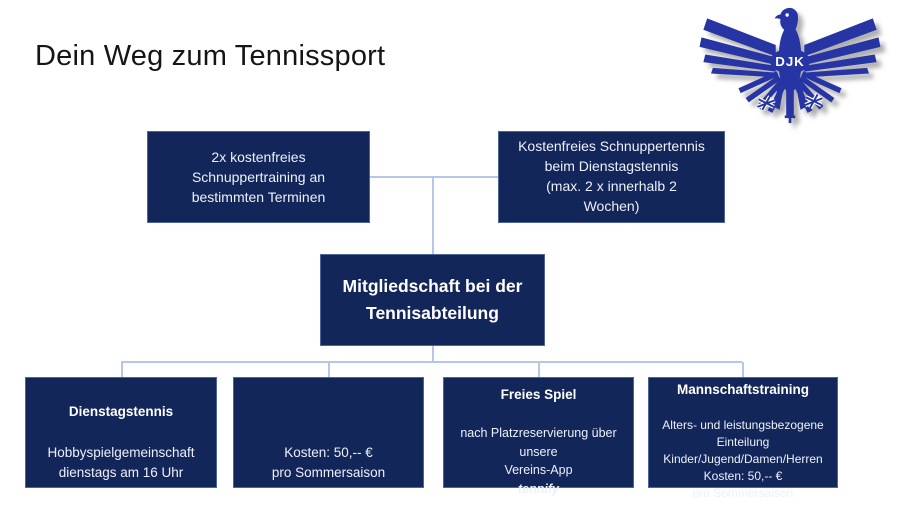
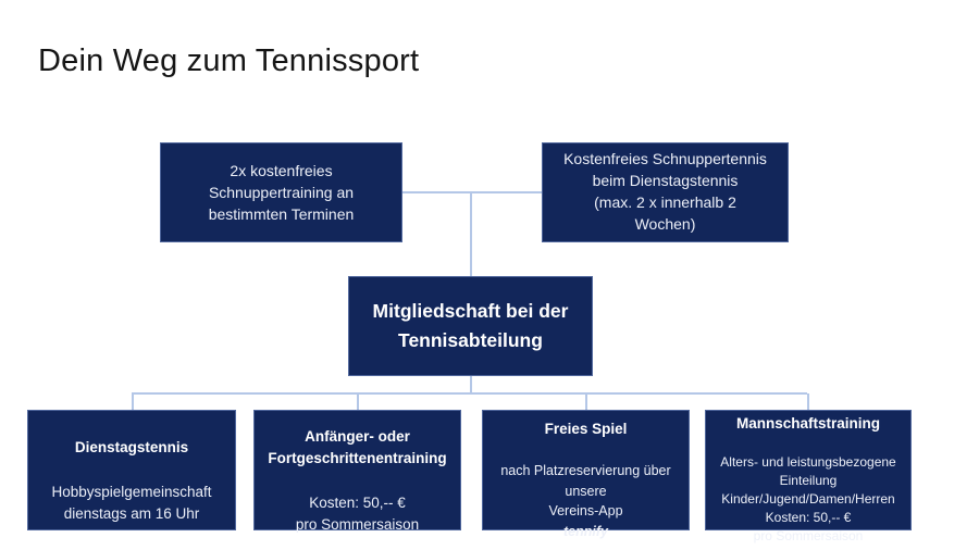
  Dein Weg zum Tennissport
- DJK
  2x kostenfreies
  Schnuppertraining an
  bestimmten Terminen
  Kostenfreies Schnuppertennis
  beim Dienstagstennis
  (max. 2 x innerhalb 2
  Wochen)
  Mitgliedschaft bei der
  Tennisabteilung
  Dienstagstennis
  Hobbyspielgemeinschaft
  dienstags am 16 Uhr
+ Anfänger- oder
+ Fortgeschrittenentraining
  Kosten: 50,-- €
  pro Sommersaison
  Freies Spiel
  nach Platzreservierung über
  unsere
  Vereins-App tennify
  Mannschaftstraining
  Alters- und leistungsbezogene
  Einteilung
  Kinder/Jugend/Damen/Herren
  Kosten: 50,-- €
  pro Sommersaison
